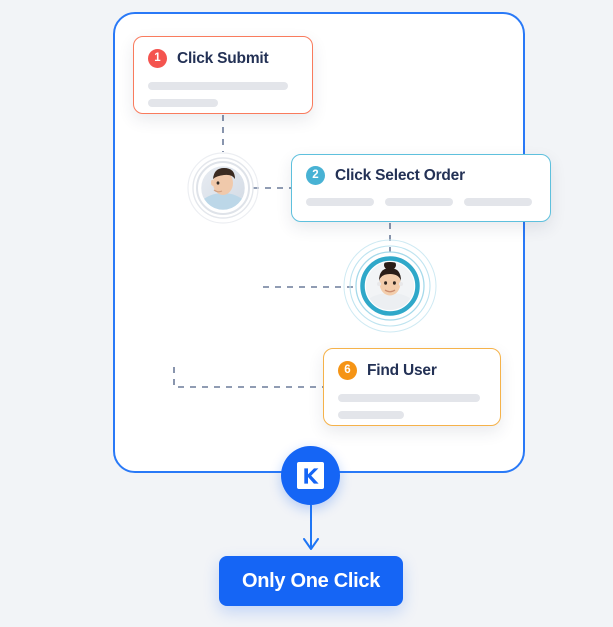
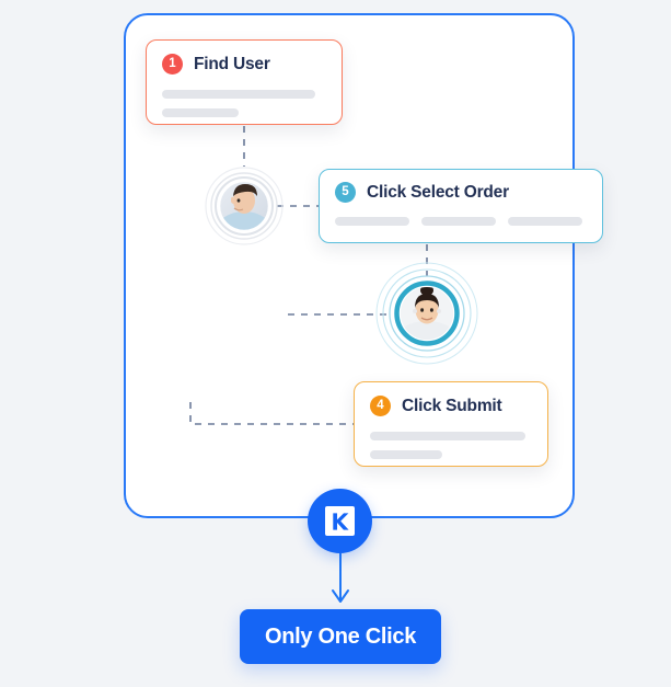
  1
- Click Submit
+ Find User
- 2
+ 5
  Click Select Order
- 6
+ 4
- Find User
+ Click Submit
  Only One Click
